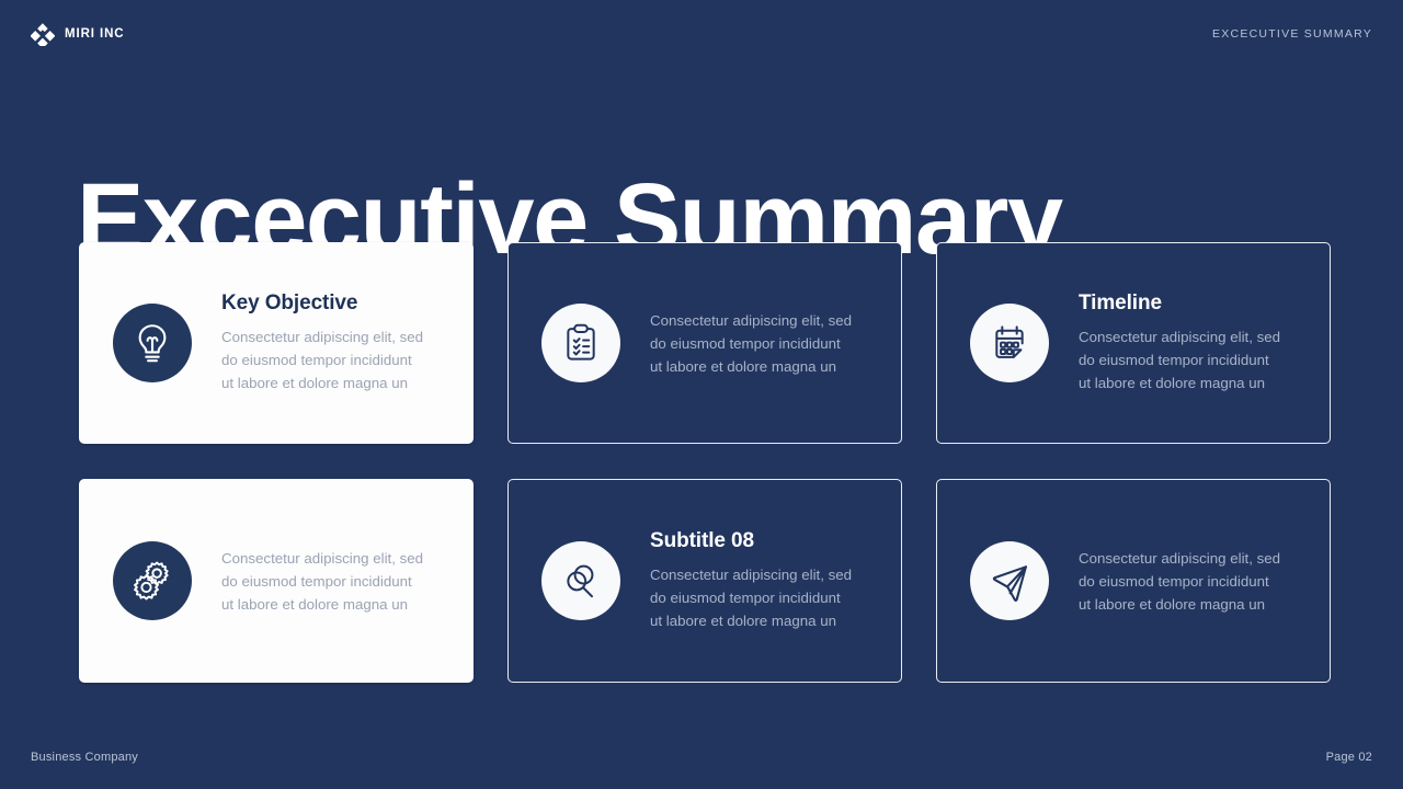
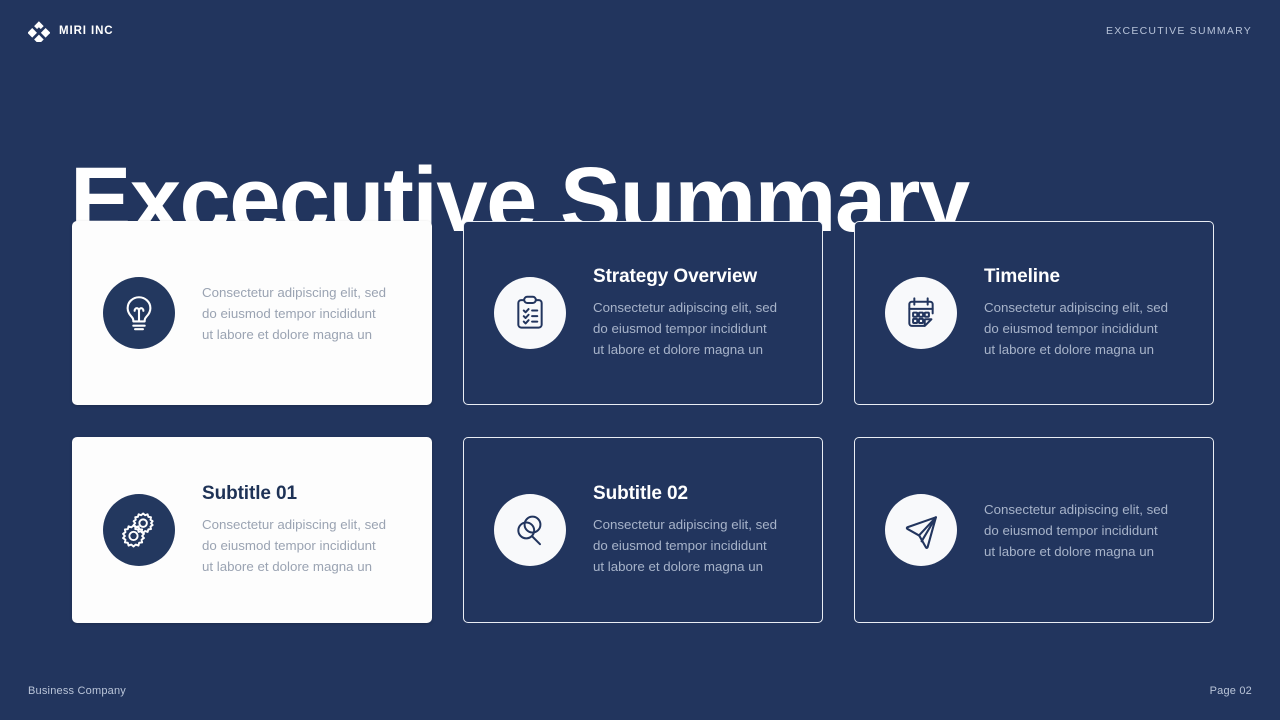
  MIRI INC
  EXCECUTIVE SUMMARY
  Excecutive Summary
- Key Objective
  Consectetur adipiscing elit, sed
  do eiusmod tempor incididunt
  ut labore et dolore magna un
+ Strategy Overview
  Consectetur adipiscing elit, sed
  do eiusmod tempor incididunt
  ut labore et dolore magna un
  Timeline
  Consectetur adipiscing elit, sed
  do eiusmod tempor incididunt
  ut labore et dolore magna un
+ Subtitle 01
  Consectetur adipiscing elit, sed
  do eiusmod tempor incididunt
  ut labore et dolore magna un
- Subtitle 08
+ Subtitle 02
  Consectetur adipiscing elit, sed
  do eiusmod tempor incididunt
  ut labore et dolore magna un
  Consectetur adipiscing elit, sed
  do eiusmod tempor incididunt
  ut labore et dolore magna un
  Business Company
  Page 02
